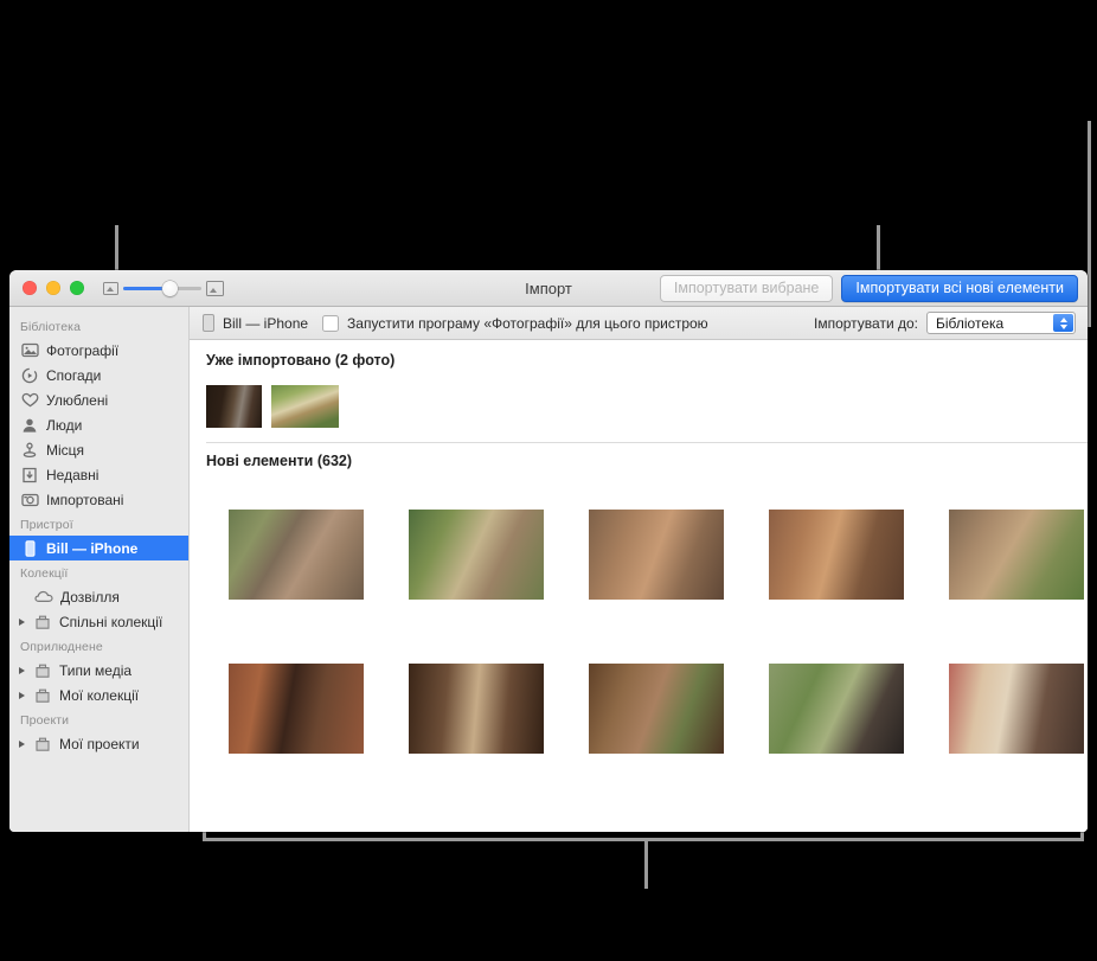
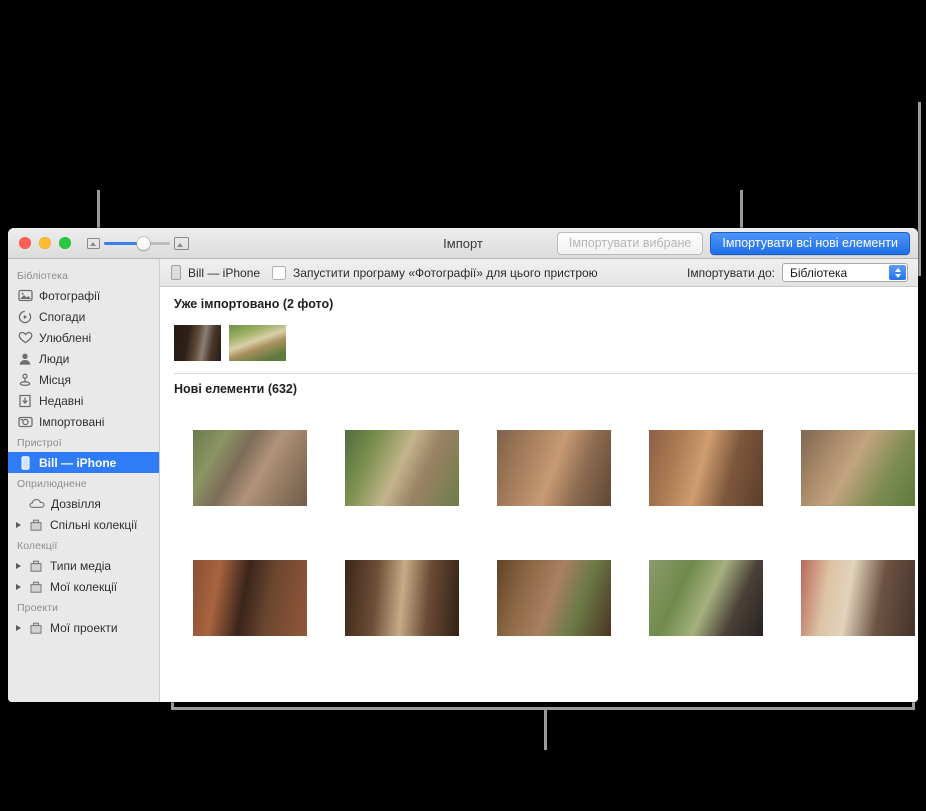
  Імпорт
  Імпортувати вибране
  Імпортувати всі нові елементи
  Бібліотека
  Фотографії
  Спогади
  Улюблені
  Люди
  Місця
  Недавні
  Імпортовані
  Пристрої
  Bill — iPhone
- Колекції
+ Оприлюднене
  Дозвілля
  Спільні колекції
- Оприлюднене
+ Колекції
  Типи медіа
  Мої колекції
  Проекти
  Мої проекти
  Bill — iPhone
  Запустити програму «Фотографії» для цього пристрою
  Імпортувати до:
  Бібліотека
  Уже імпортовано (2 фото)
  Нові елементи (632)
